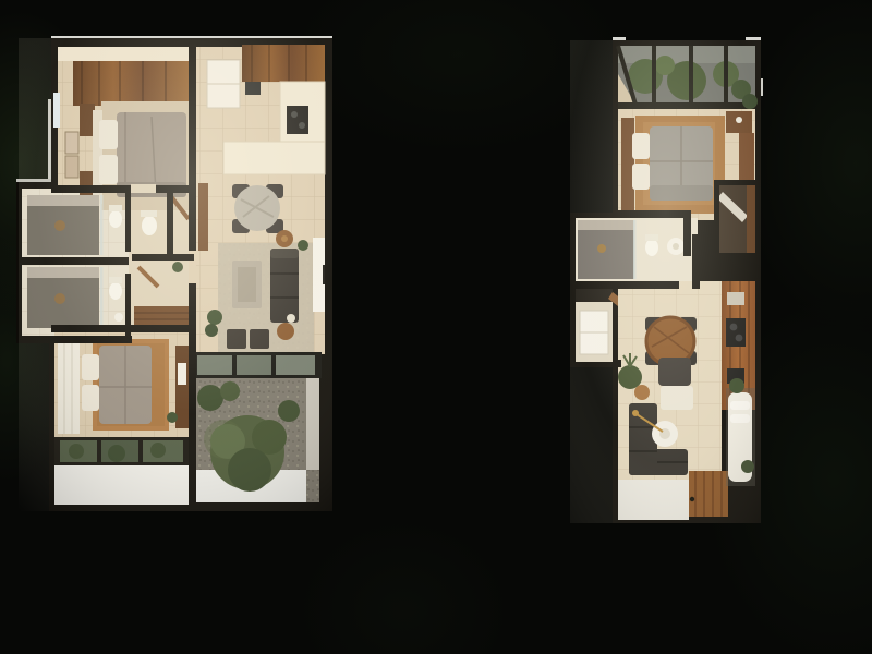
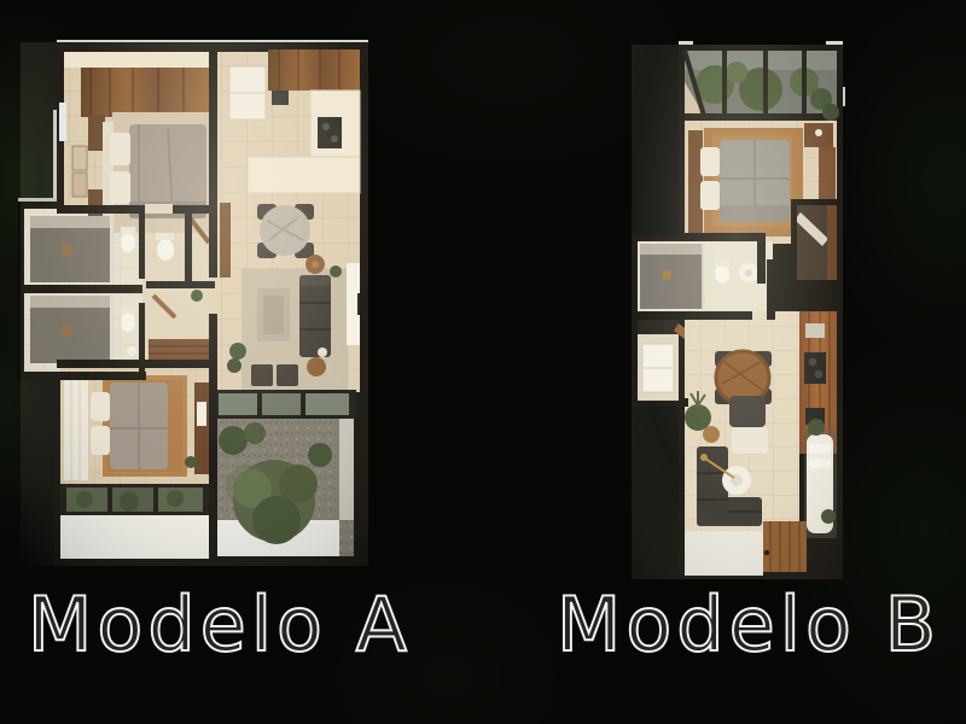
+ Modelo A
+ Modelo B
